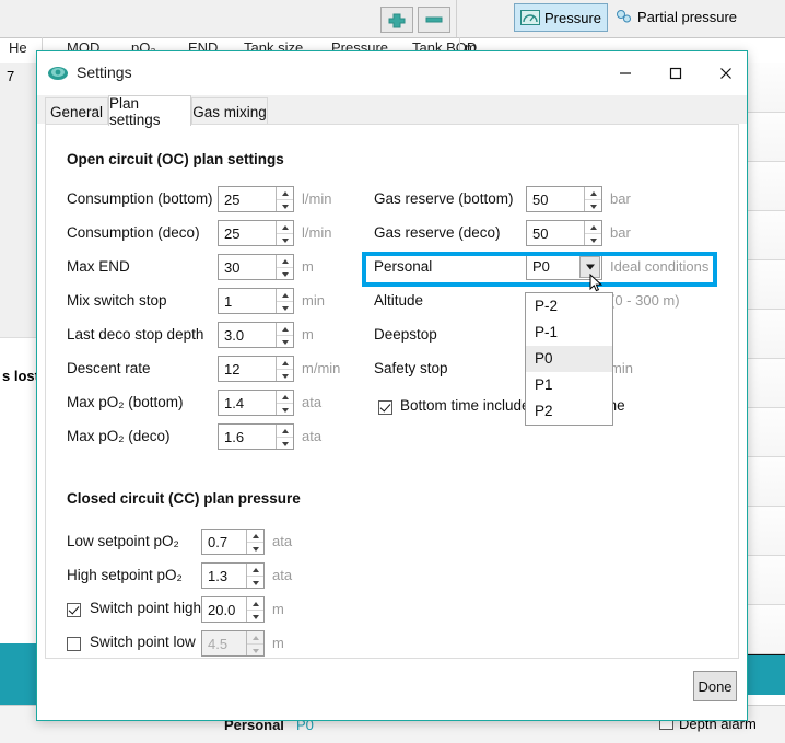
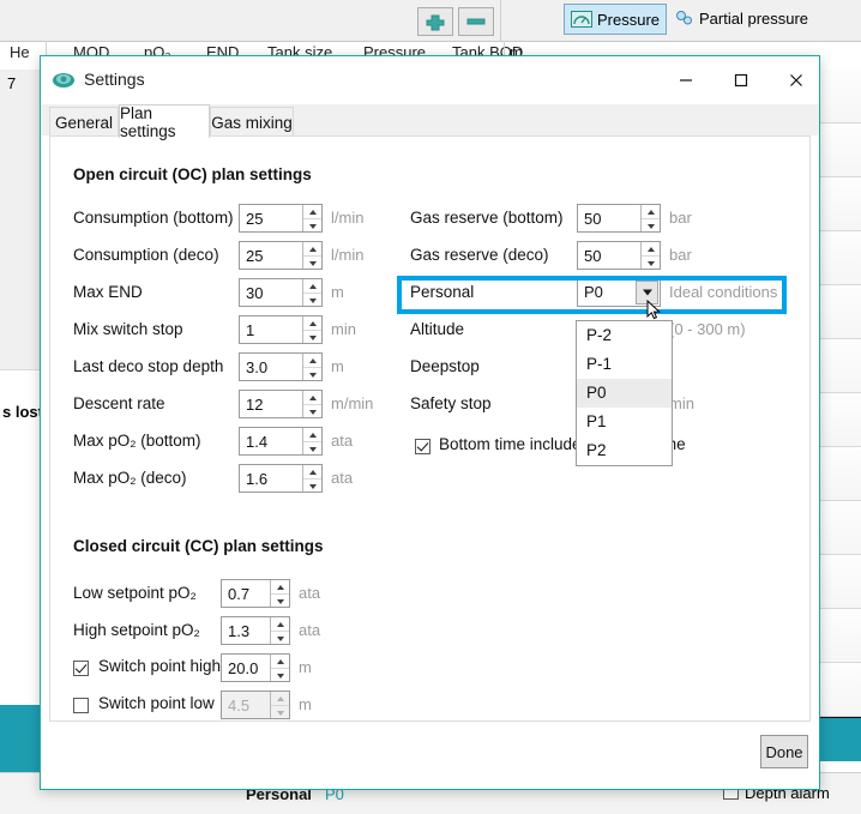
  Pressure
  Partial pressure
  He
  MOD
  pO₂
  END
  Tank size
  Pressure
  Tank BOD
  m
  7
  s los
  Personal
  P0
  Depth alarm
  Settings
  General
  Plan settings
  Gas mixing
  Open circuit (OC) plan settings
- Closed circuit (CC) plan pressure
+ Closed circuit (CC) plan settings
  Consumption (bottom)
  25
  l/min
  Consumption (deco)
  25
  l/min
  Max END
  30
  m
  Mix switch stop
  1
  min
  Last deco stop depth
  3.0
  m
  Descent rate
  12
  m/min
  Max pO₂ (bottom)
  1.4
  ata
  Max pO₂ (deco)
  1.6
  ata
  Gas reserve (bottom)
  50
  bar
  Gas reserve (deco)
  50
  bar
  Personal
  P0
  Ideal conditions
  Altitude
  0 - 300 m)
  Deepstop
  Safety stop
  min
  Low setpoint pO₂
  0.7
  ata
  High setpoint pO₂
  1.3
  ata
  Switch point high
  20.0
  m
  Switch point low
  4.5
  m
  P-2
  P-1
  P0
  P1
  P2
  Done
